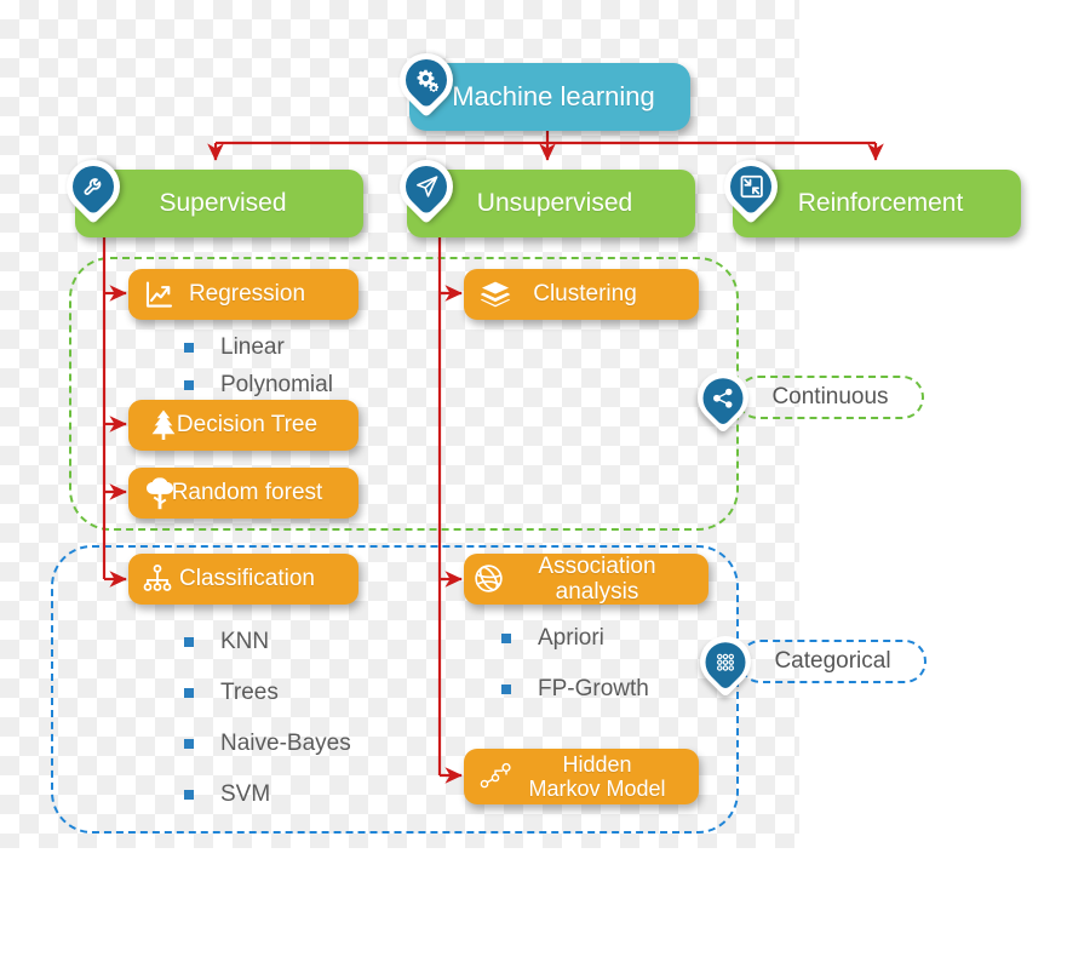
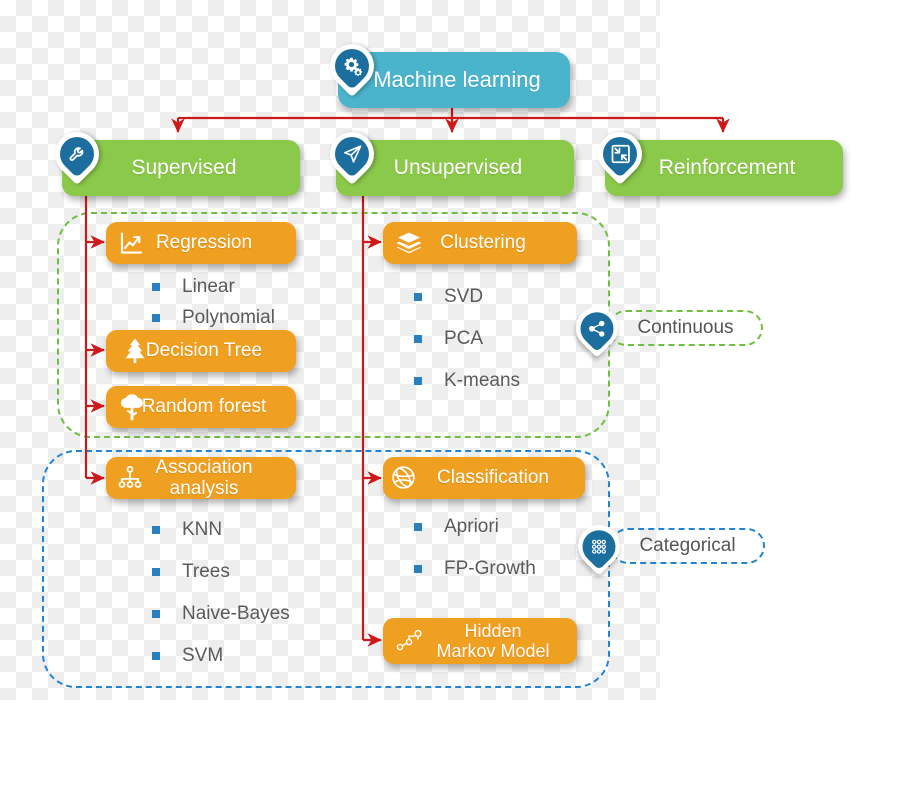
  Machine learning
  Supervised
  Unsupervised
  Reinforcement
  Regression
  Decision Tree
  Random forest
- Classification
+ Association analysis
  Clustering
- Association analysis
+ Classification
  Hidden
  Markov Model
  Linear
  Polynomial
+ SVD
+ PCA
+ K-means
  KNN
  Trees
  Naive-Bayes
  SVM
  Apriori
  FP-Growth
  Continuous
  Categorical
